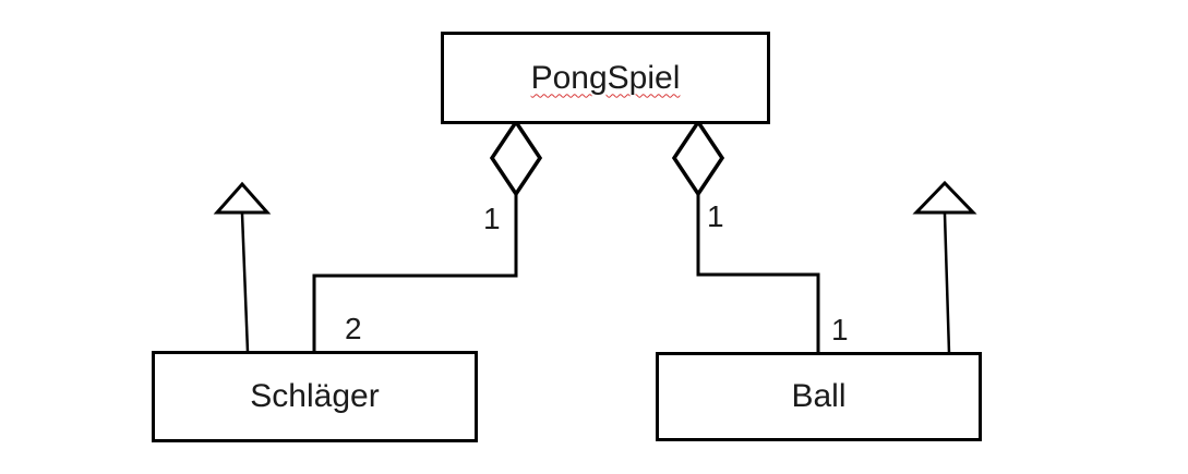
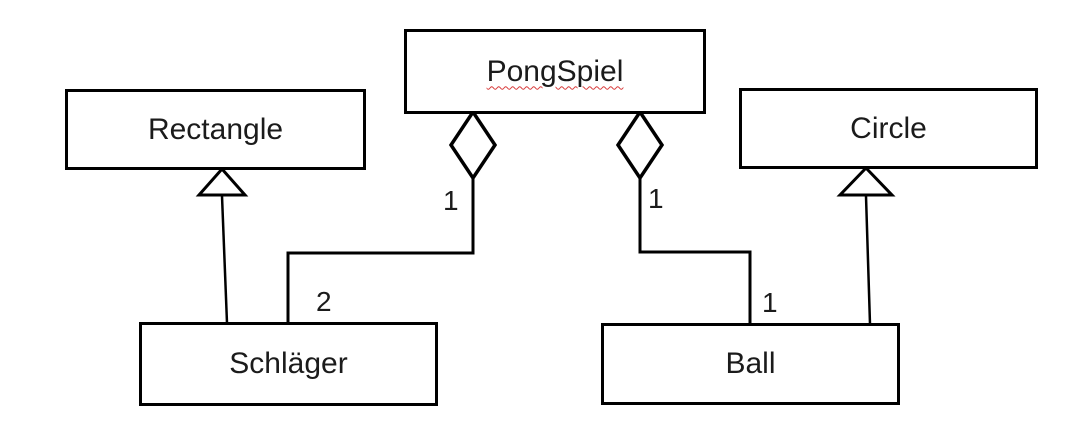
  PongSpiel
+ Rectangle
+ Circle
  Schläger
  Ball
  1
  1
  2
  1
